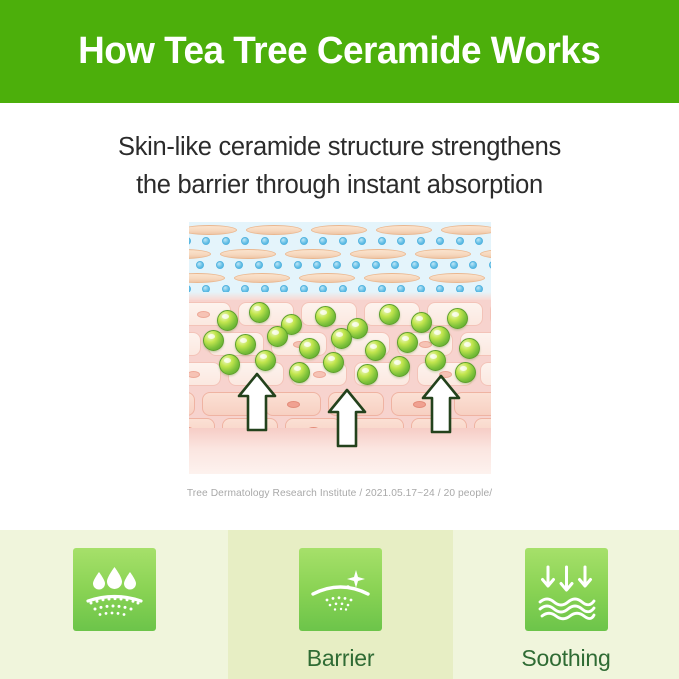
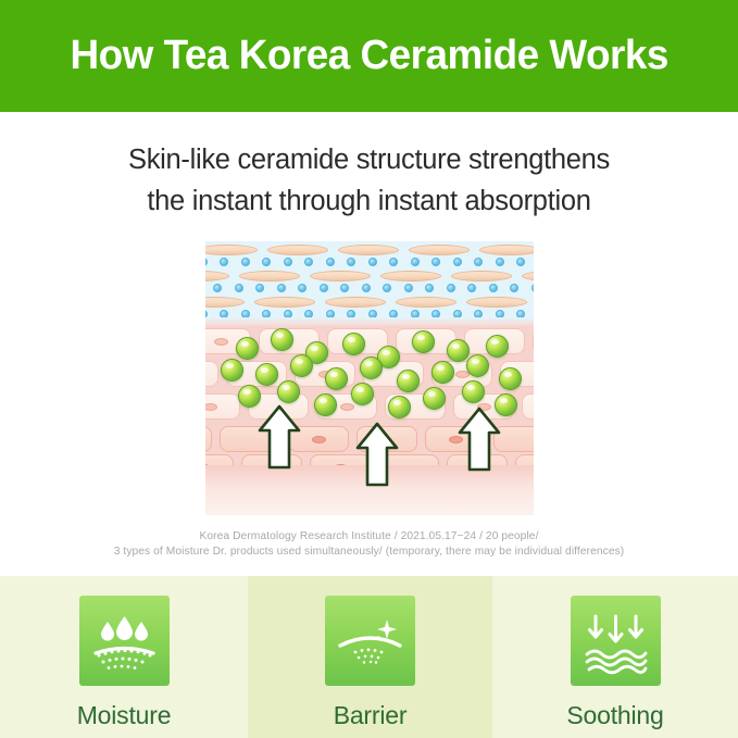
- How Tea Tree Ceramide Works
+ How Tea Korea Ceramide Works
  Skin-like ceramide structure strengthens
- the barrier through instant absorption
+ the instant through instant absorption
- Tree Dermatology Research Institute / 2021.05.17~24 / 20 people/
+ Korea Dermatology Research Institute / 2021.05.17~24 / 20 people/
+ 3 types of Moisture Dr. products used simultaneously/ (temporary, there may be individual differences)
+ Moisture
  Barrier
  Soothing
